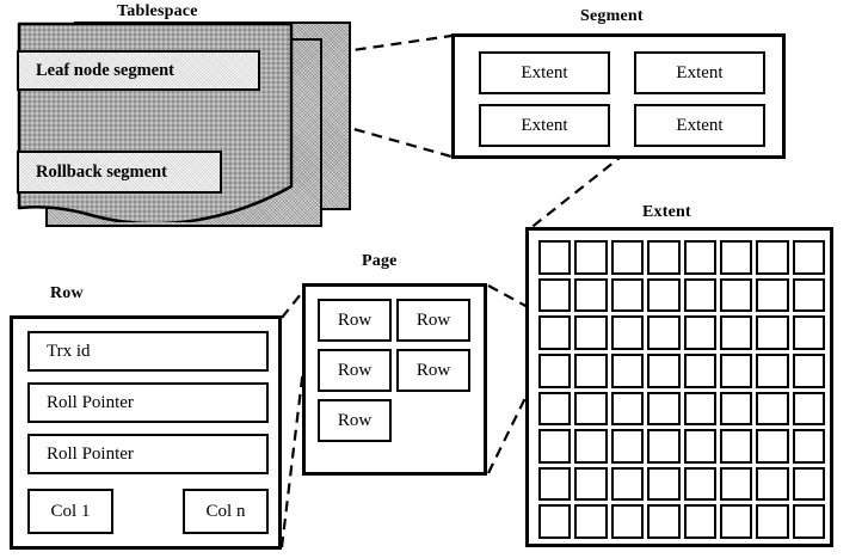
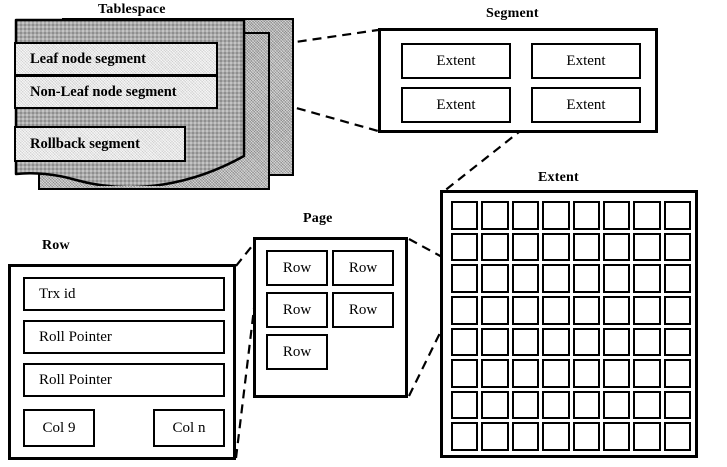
  Tablespace
  Leaf node segment
+ Non-Leaf node segment
  Rollback segment
  Segment
  Extent
  Extent
  Extent
  Extent
  Extent
  Page
  Row
  Row
  Row
  Row
  Row
  Row
  Trx id
  Roll Pointer
  Roll Pointer
- Col 1
+ Col 9
  Col n
